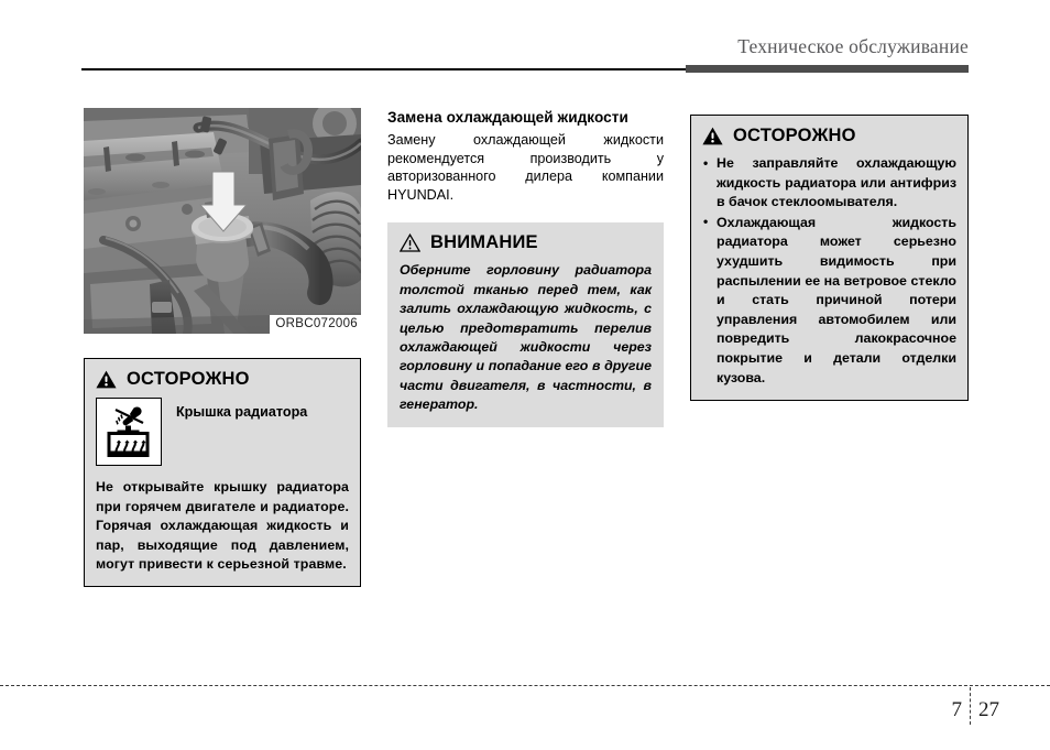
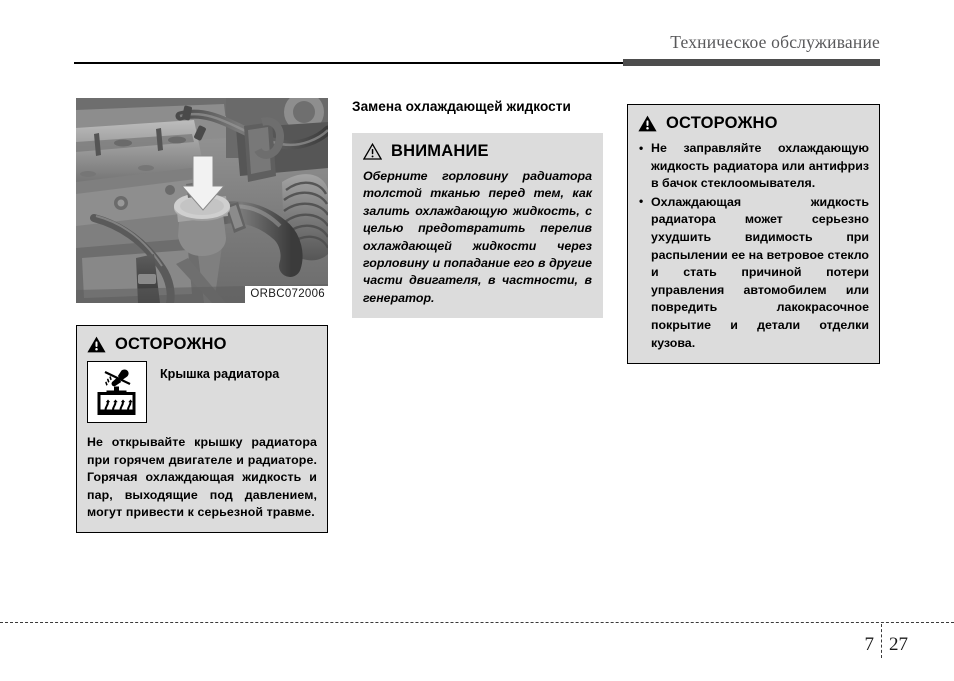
  Техническое обслуживание
  ORBC072006
  ОСТОРОЖНО
  Крышка радиатора
  Не открывайте крышку радиатора при горячем двигателе и радиаторе. Горячая охлаждающая жидкость и пар, выходящие под давлением, могут привести к серьезной травме.
  Замена охлаждающей жидкости
- Замену охлаждающей жидкости рекомендуется производить у авторизованного дилера компании HYUNDAI.
  ВНИМАНИЕ
  Оберните горловину радиатора толстой тканью перед тем, как залить охлаждающую жидкость, с целью предотвратить перелив охлаждающей жидкости через горловину и попадание его в другие части двигателя, в частности, в генератор.
  ОСТОРОЖНО
  Не заправляйте охлаждающую жидкость радиатора или антифриз в бачок стеклоомывателя.
  Охлаждающая жидкость радиатора может серьезно ухудшить видимость при распылении ее на ветровое стекло и стать причиной потери управления автомобилем или повредить лакокрасочное покрытие и детали отделки кузова.
  7
  27
